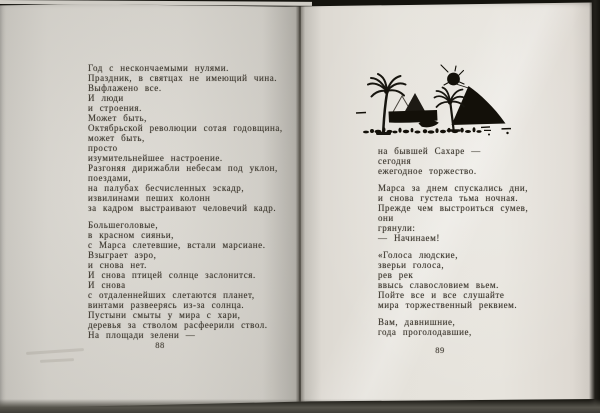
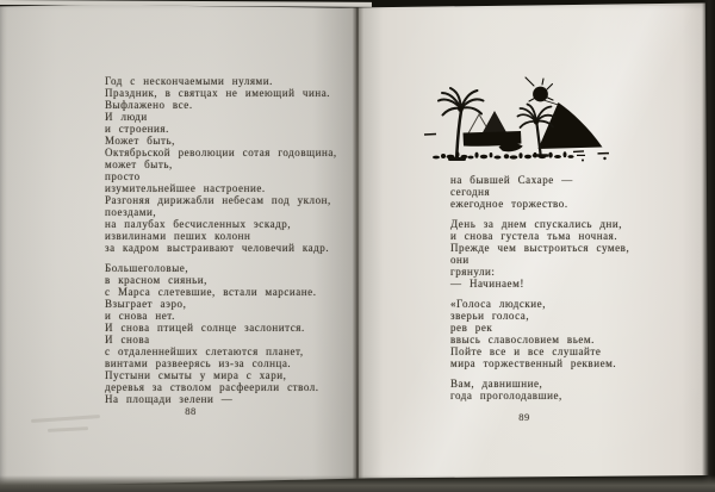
  Год с нескончаемыми нулями.
  Праздник, в святцах не имеющий чина.
  Выфлажено все.
  И люди
  и строения.
  Может быть,
  Октябрьской революции сотая годовщина,
  может быть,
  просто
  изумительнейшее настроение.
  Разгоняя дирижабли небесам под уклон,
  поездами,
  на палубах бесчисленных эскадр,
  извилинами пеших колонн
  за кадром выстраивают человечий кадр.
  Большеголовые,
  в красном сияньи,
  с Марса слетевшие, встали марсиане.
  Взыграет аэро,
  и снова нет.
  И снова птицей солнце заслонится.
  И снова
  с отдаленнейших слетаются планет,
  винтами развеерясь из-за солнца.
  Пустыни смыты у мира с хари,
  деревья за стволом расфеерили ствол.
  На площади зелени —
  88
  на бывшей Сахаре —
  сегодня
  ежегодное торжество.
- Марса за днем спускались дни,
+ День за днем спускались дни,
  и снова густела тьма ночная.
  Прежде чем выстроиться сумев,
  они
  грянули:
  — Начинаем!
  «Голоса людские,
  зверьи голоса,
  рев рек
  ввысь славословием вьем.
  Пойте все и все слушайте
  мира торжественный реквием.
  Вам, давнишние,
  года проголодавшие,
  89
